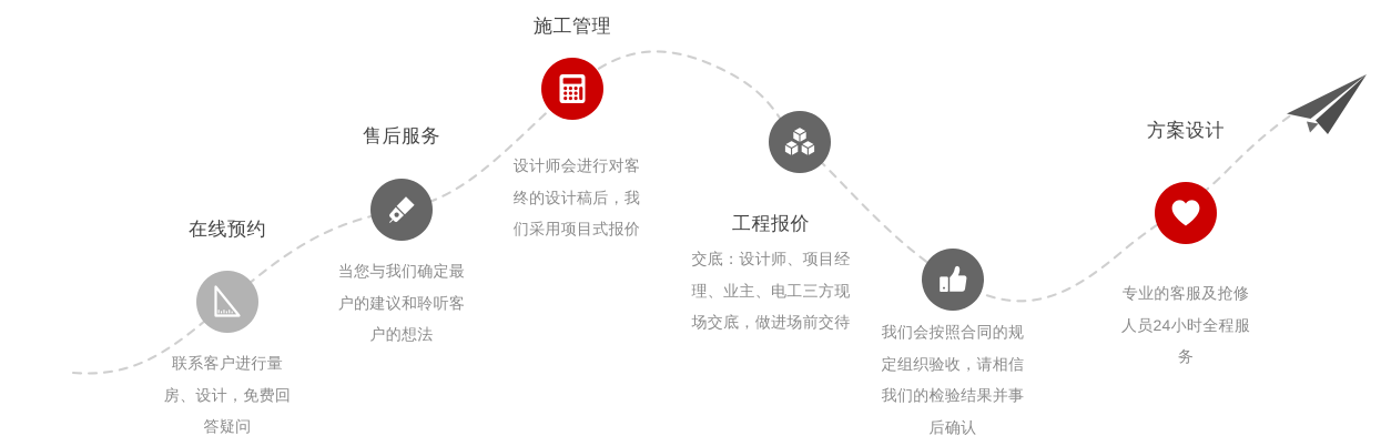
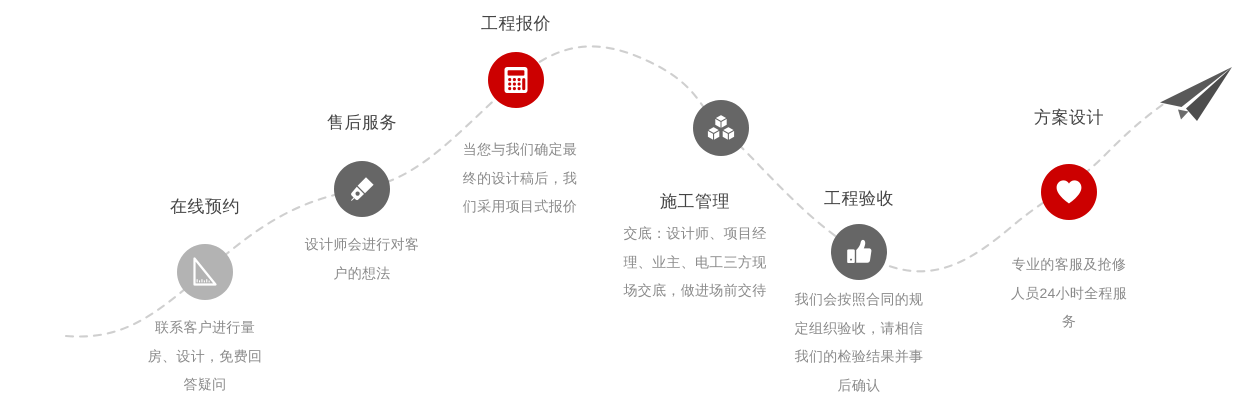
  在线预约
  联系客户进行量
  房、设计，免费回
  答疑问
  售后服务
- 当您与我们确定最
+ 设计师会进行对客
- 户的建议和聆听客
  户的想法
- 施工管理
+ 工程报价
- 设计师会进行对客
+ 当您与我们确定最
  终的设计稿后，我
  们采用项目式报价
- 工程报价
+ 施工管理
  交底：设计师、项目经
  理、业主、电工三方现
  场交底，做进场前交待
+ 工程验收
  我们会按照合同的规
  定组织验收，请相信
  我们的检验结果并事
  后确认
  方案设计
  专业的客服及抢修
  人员24小时全程服
  务
